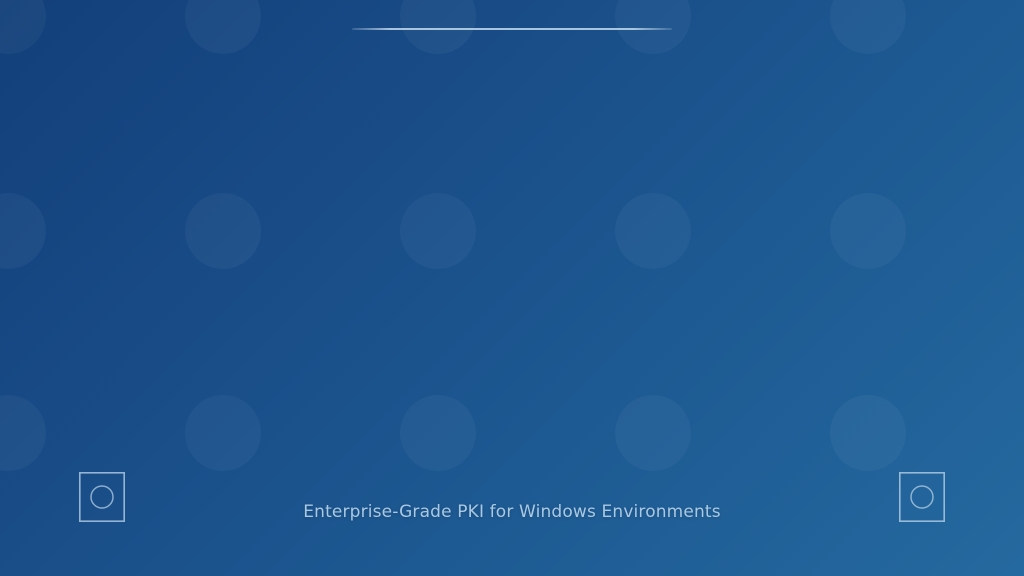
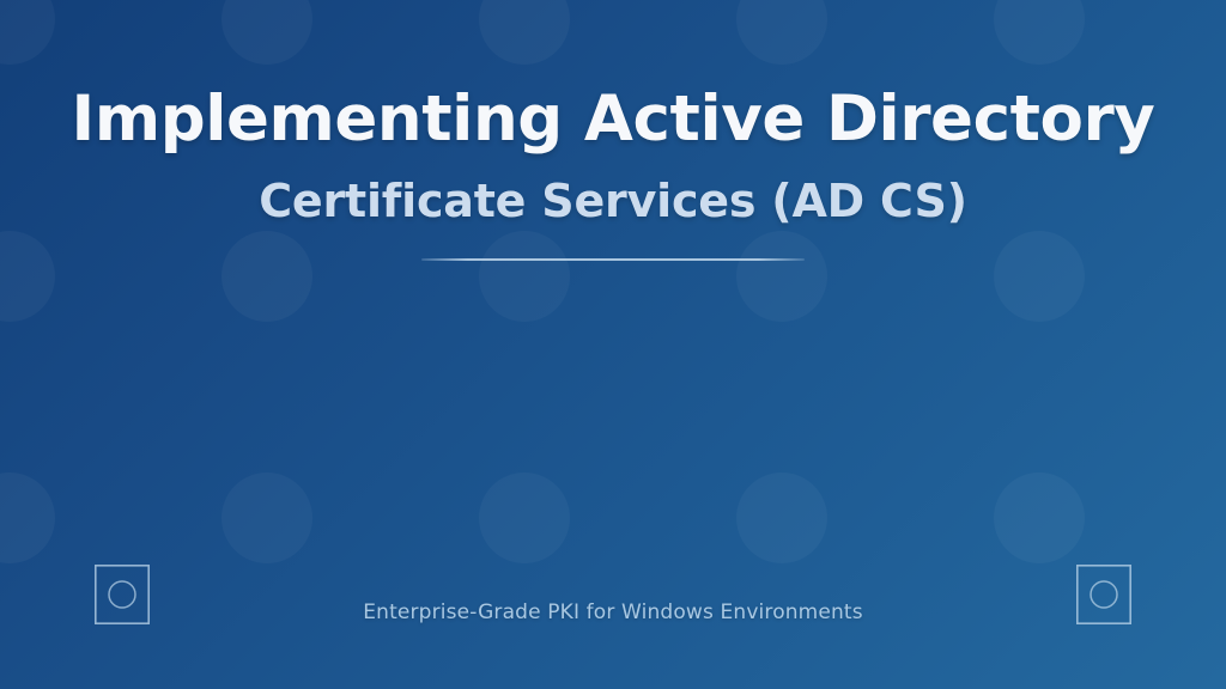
+ Implementing Active Directory
+ Certificate Services (AD CS)
  Enterprise-Grade PKI for Windows Environments
